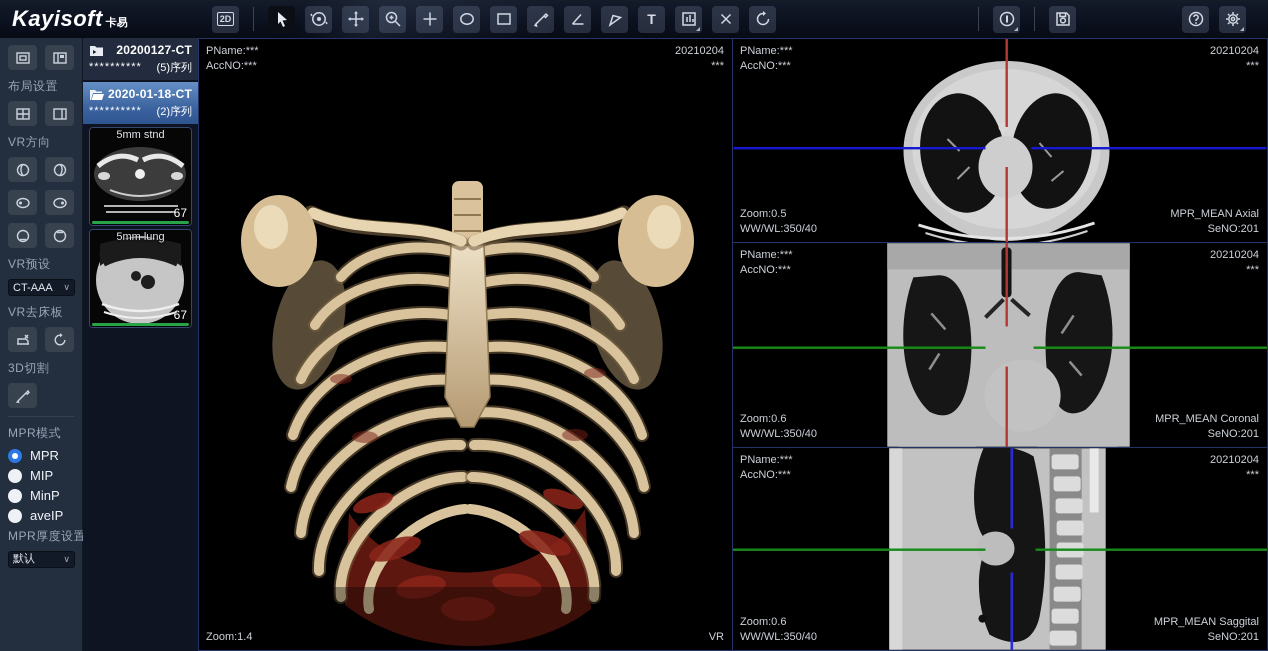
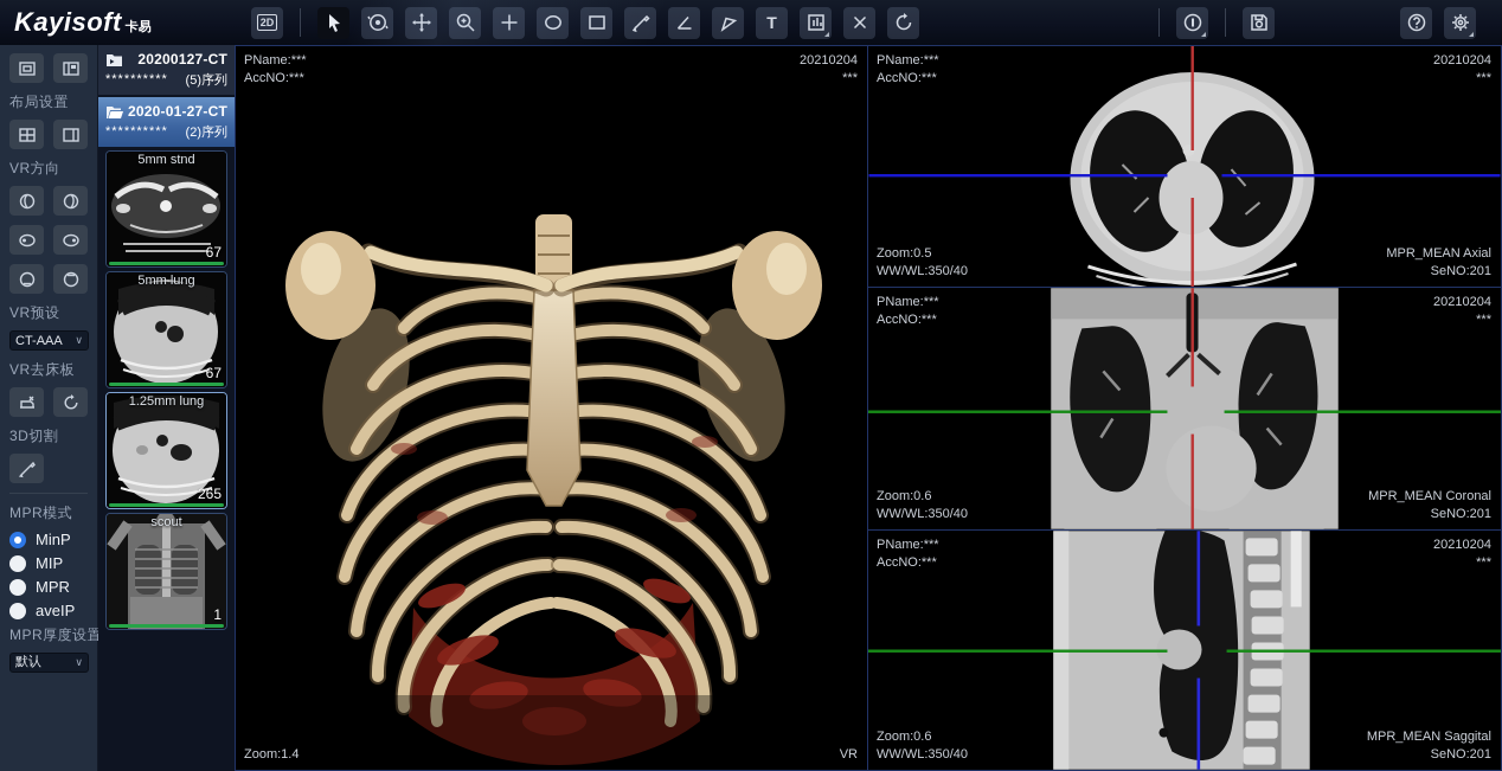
  布局设置
  VR方向
  VR预设
  CT-AAA
  ∨
  VR去床板
  3D切割
  MPR模式
- MPR
+ MinP
  MIP
- MinP
+ MPR
  aveIP
  MPR厚度设置
  默认
  ∨
  20200127-CT
  **********
  (5)序列
- 2020-01-18-CT
+ 2020-01-27-CT
  **********
  (2)序列
  5mm stnd
  67
  5mm lung
  67
+ 1.25mm lung
+ 265
+ scout
+ 1
  PName:***
  AccNO:***
  20210204
  ***
  Zoom:1.4
  VR
  PName:***
  AccNO:***
  20210204
  ***
  Zoom:0.5
  WW/WL:350/40
  MPR_MEAN Axial
  SeNO:201
  PName:***
  AccNO:***
  20210204
  ***
  Zoom:0.6
  WW/WL:350/40
  MPR_MEAN Coronal
  SeNO:201
  PName:***
  AccNO:***
  20210204
  ***
  Zoom:0.6
  WW/WL:350/40
  MPR_MEAN Saggital
  SeNO:201
